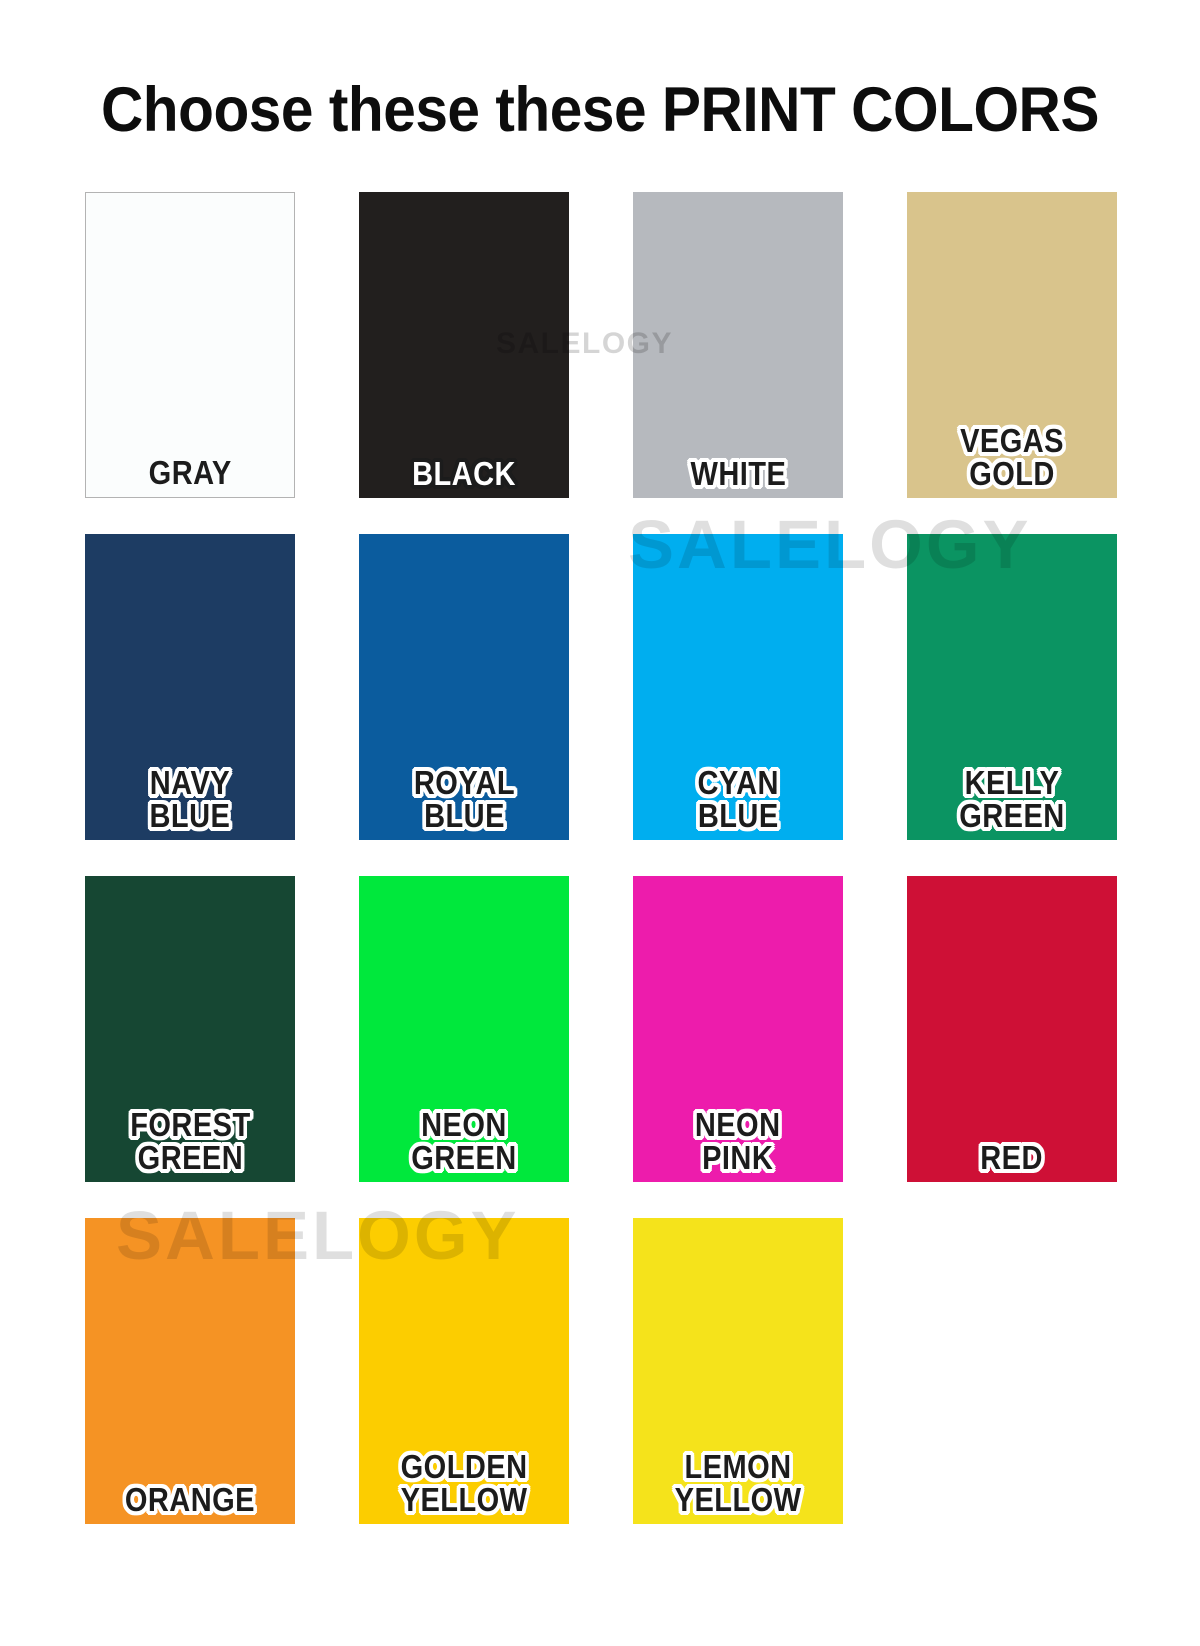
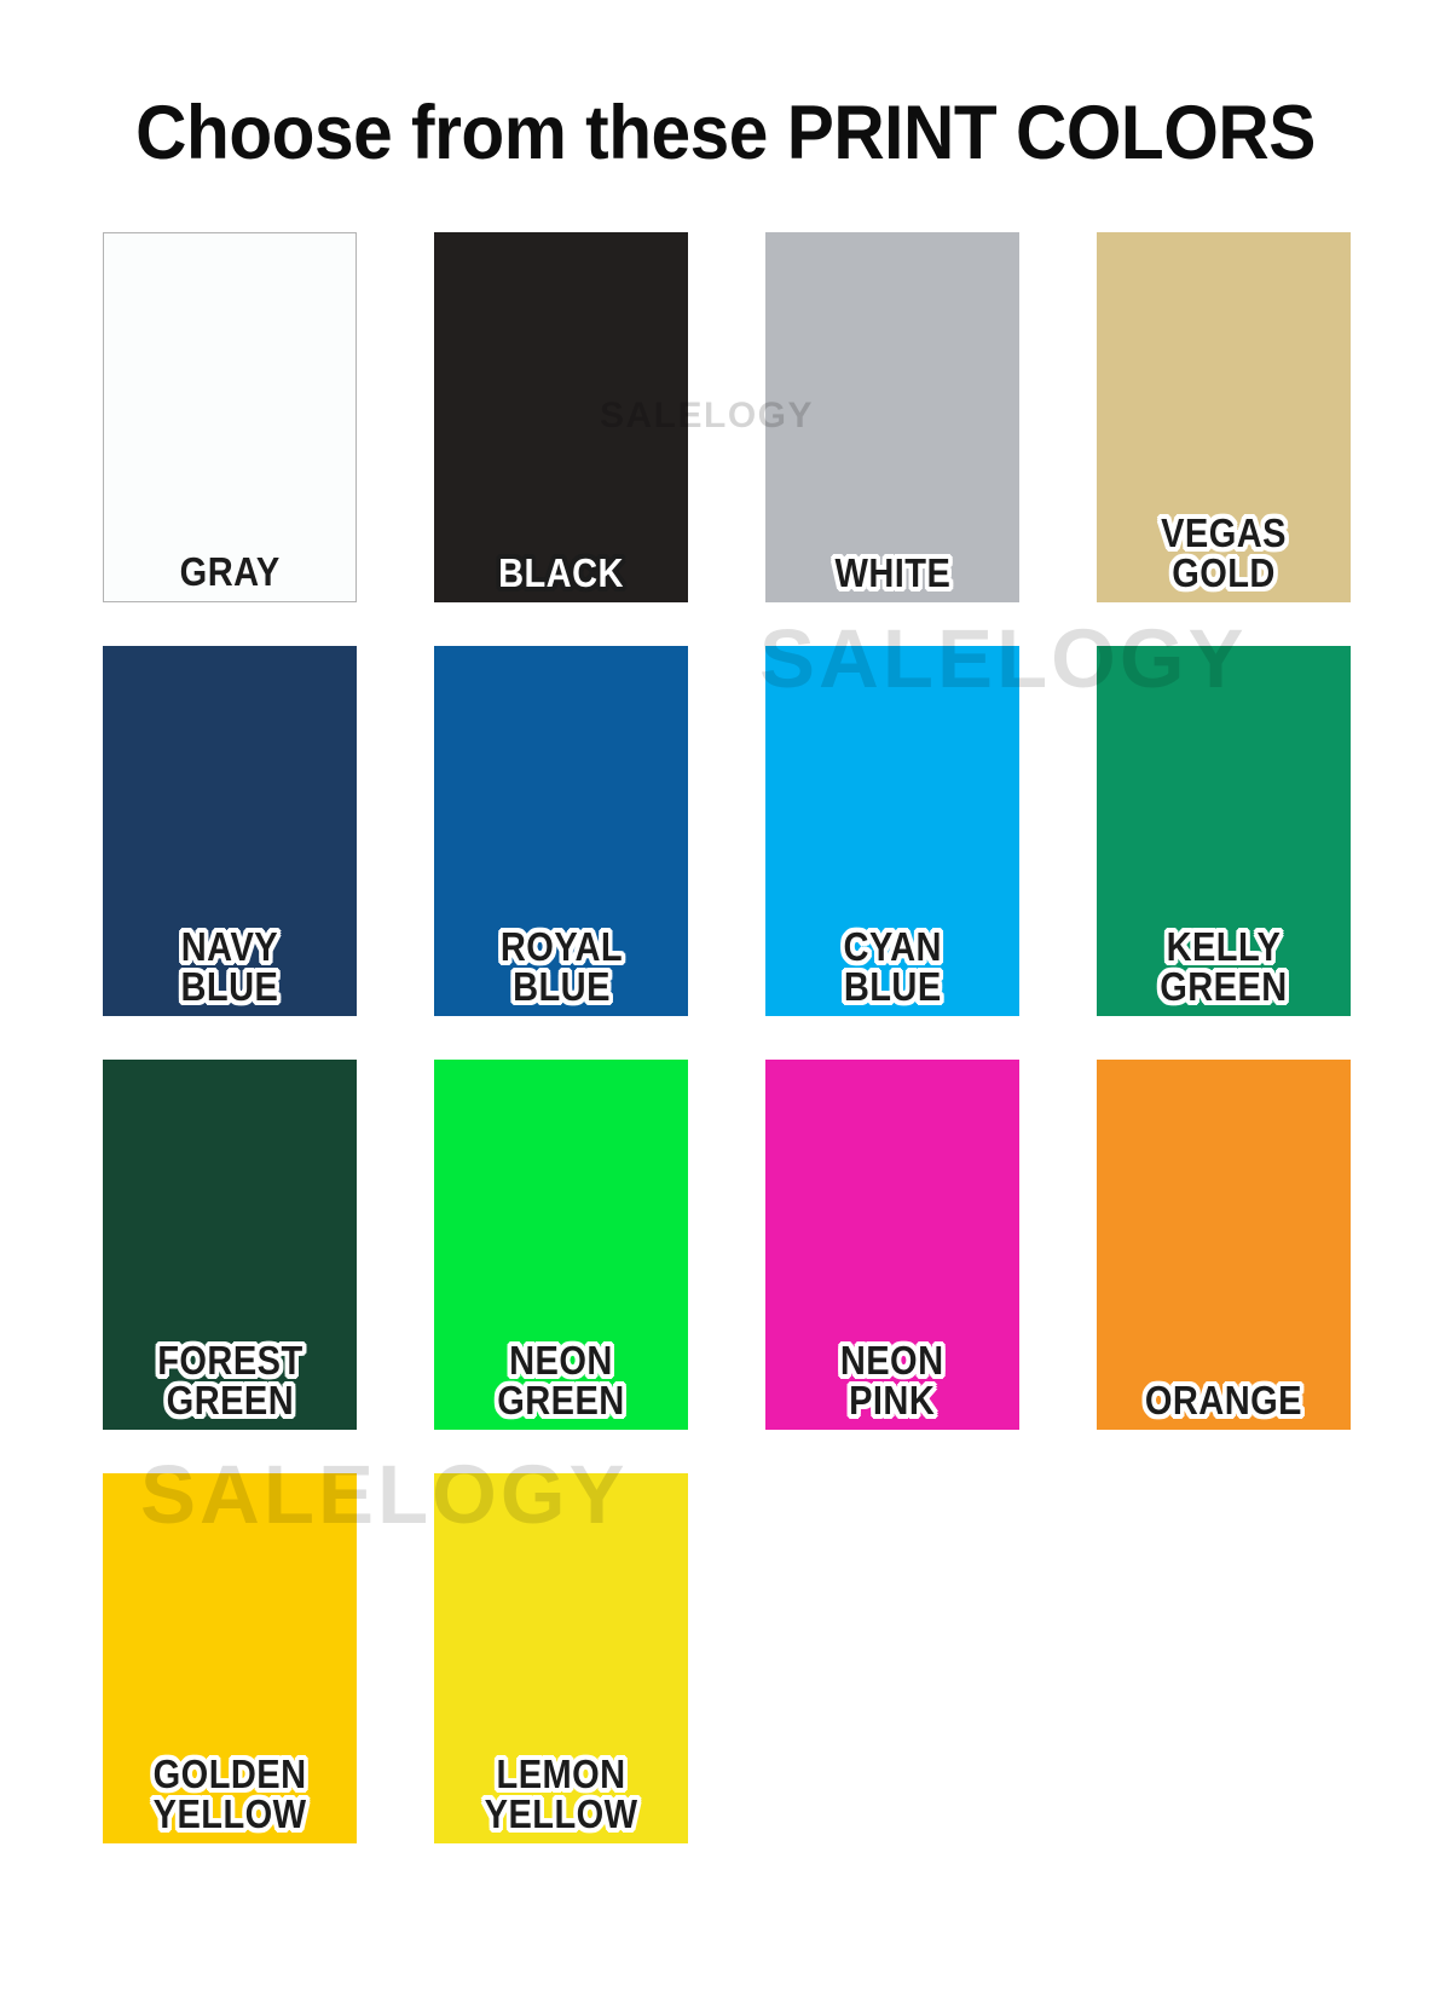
- Choose these these PRINT COLORS
+ Choose from these PRINT COLORS
  SALELOGY
  SALELOGY
  SALELOGY
  GRAY
  BLACK
  WHITE
  VEGAS
  GOLD
  NAVY
  BLUE
  ROYAL
  BLUE
  CYAN
  BLUE
  KELLY
  GREEN
  FOREST
  GREEN
  NEON
  GREEN
  NEON
  PINK
- RED
  ORANGE
  GOLDEN
  YELLOW
  LEMON
  YELLOW
